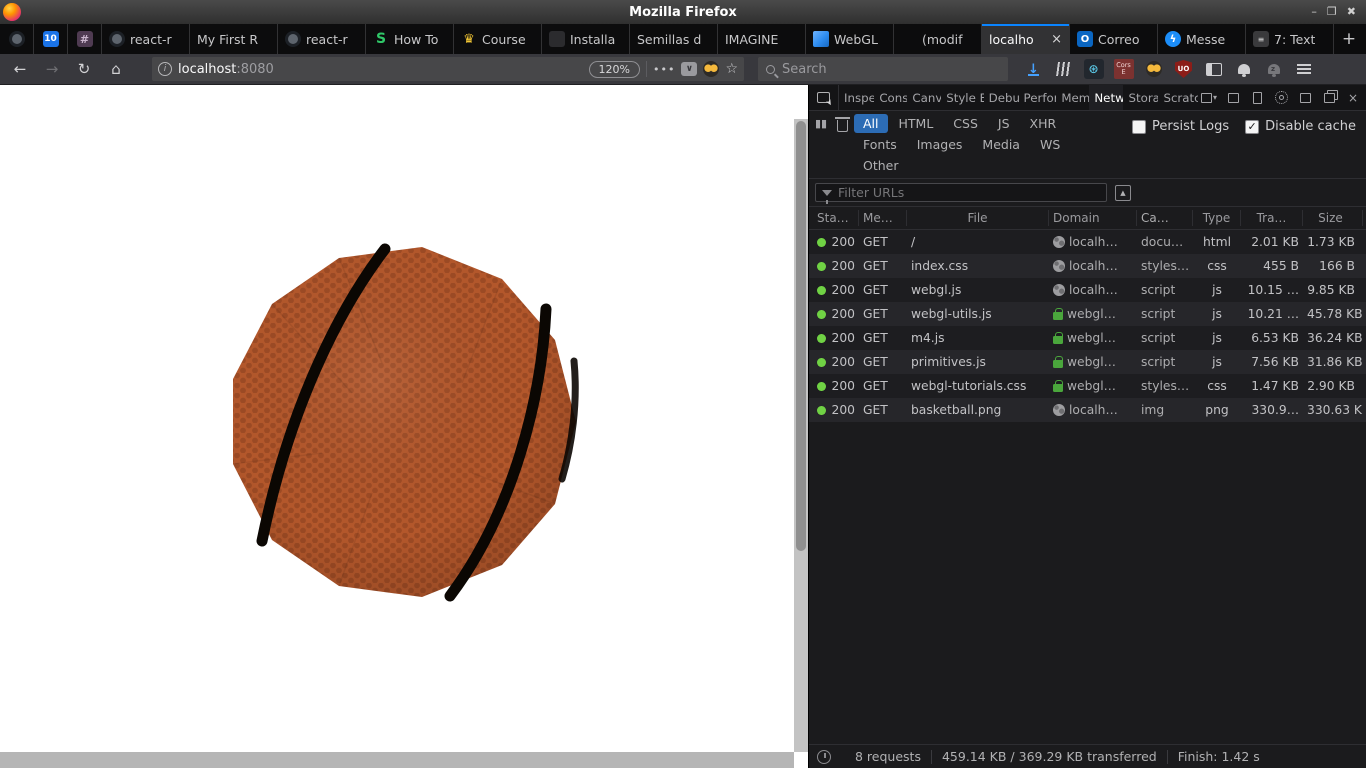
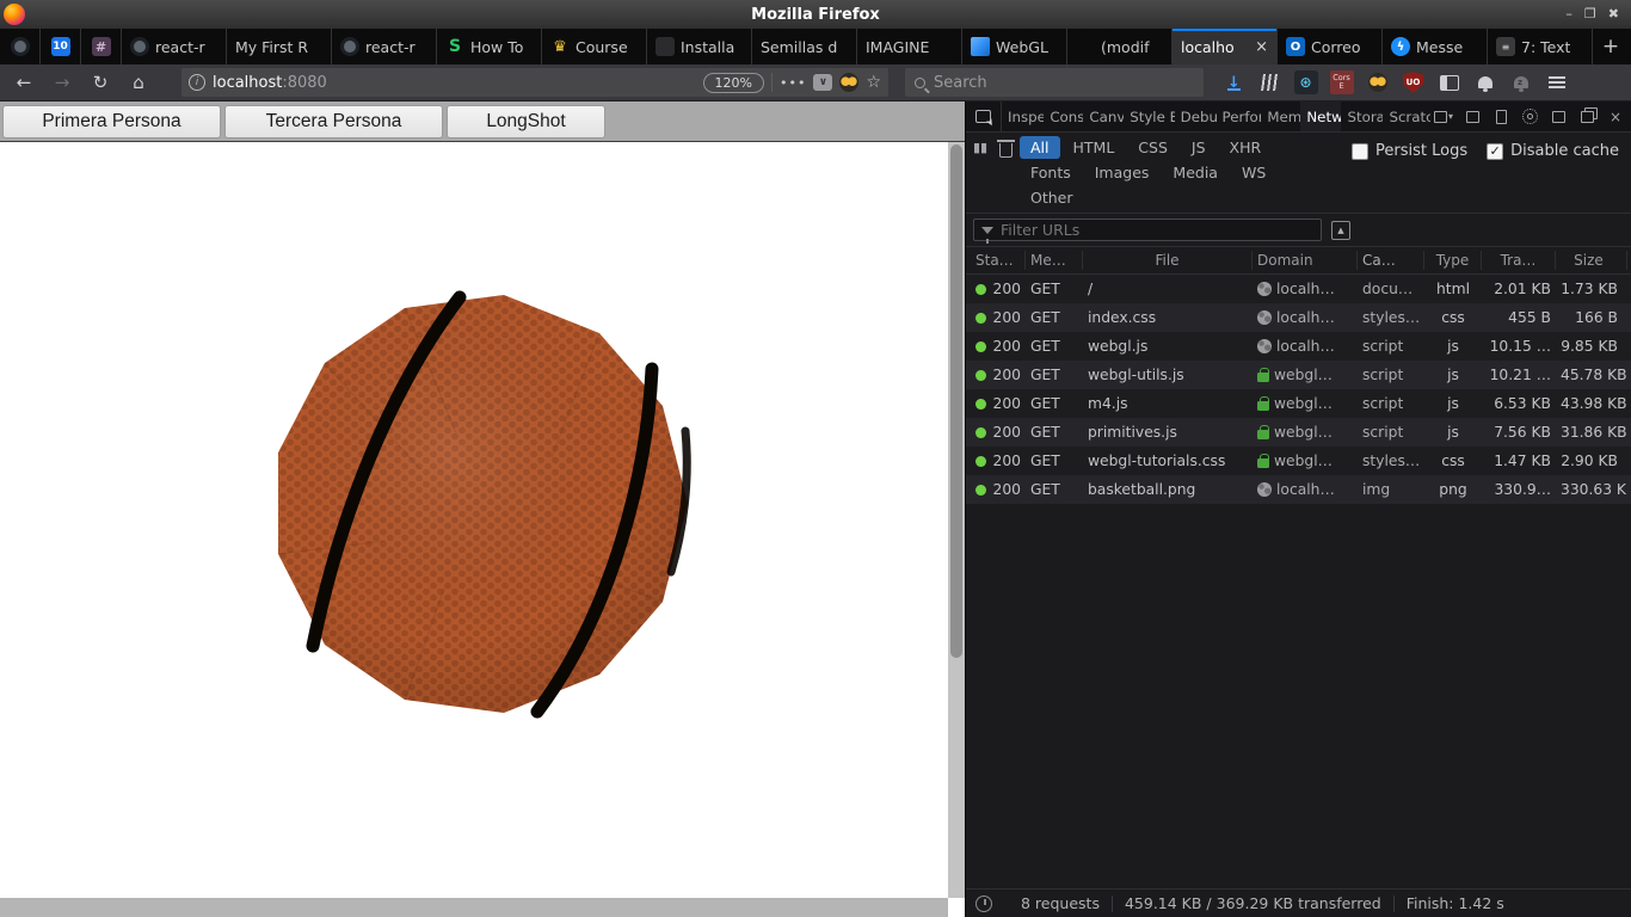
  Mozilla Firefox
  –
  ❐
  ✖
  10
  #
  react-r
  My First R
  react-r
  S
  How To
  ♛
  Course
  Installa
  Semillas d
  IMAGINE
  WebGL
  (modif
  localho
  ×
  O
  Correo
  ϟ
  Messe
  ≡
  7: Text
  +
  ←
  →
  ↻
  ⌂
  i
  localhost:8080
  120%
  •••
  ∨
  ☆
  Search
  ↓
  ⊛
  Cors
  E
  UO
  z
+ Primera Persona
+ Tercera Persona
+ LongShot
  Inspe
  Cons
  Canv
  Style E
  Debu
  Perfor
  Mem
  Netw
  Stora
  Scratc
  ▾
  ×
  ▮▮
  All
  HTML
  CSS
  JS
  XHR
  Fonts
  Images
  Media
  WS
  Other
  Persist Logs
  ✓
  Disable cache
  Filter URLs
  ▲
  Sta…
  Me…
  File
  Domain
  Ca…
  Type
  Tra…
  Size
  200
  GET
  /
  localh…
  docu…
  html
  2.01 KB
  1.73 KB
  200
  GET
  index.css
  localh…
  styles…
  css
  455 B
  166 B
  200
  GET
  webgl.js
  localh…
  script
  js
  10.15 …
  9.85 KB
  200
  GET
  webgl-utils.js
  webgl…
  script
  js
  10.21 …
  45.78 KB
  200
  GET
  m4.js
  webgl…
  script
  js
  6.53 KB
- 36.24 KB
+ 43.98 KB
  200
  GET
  primitives.js
  webgl…
  script
  js
  7.56 KB
  31.86 KB
  200
  GET
  webgl-tutorials.css
  webgl…
  styles…
  css
  1.47 KB
  2.90 KB
  200
  GET
  basketball.png
  localh…
  img
  png
  330.9…
  330.63 K
  8 requests
  459.14 KB / 369.29 KB transferred
  Finish: 1.42 s
